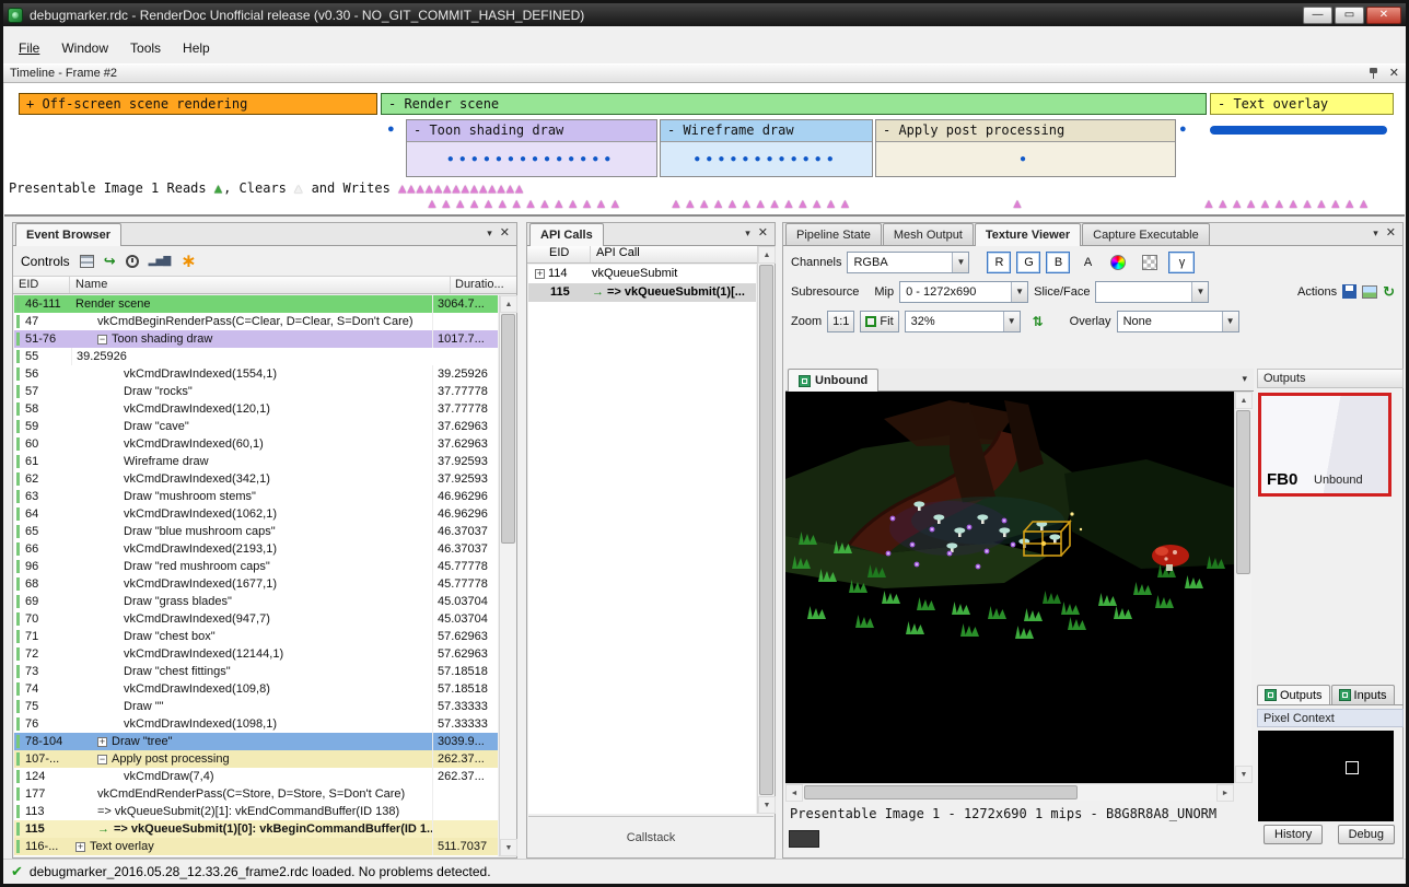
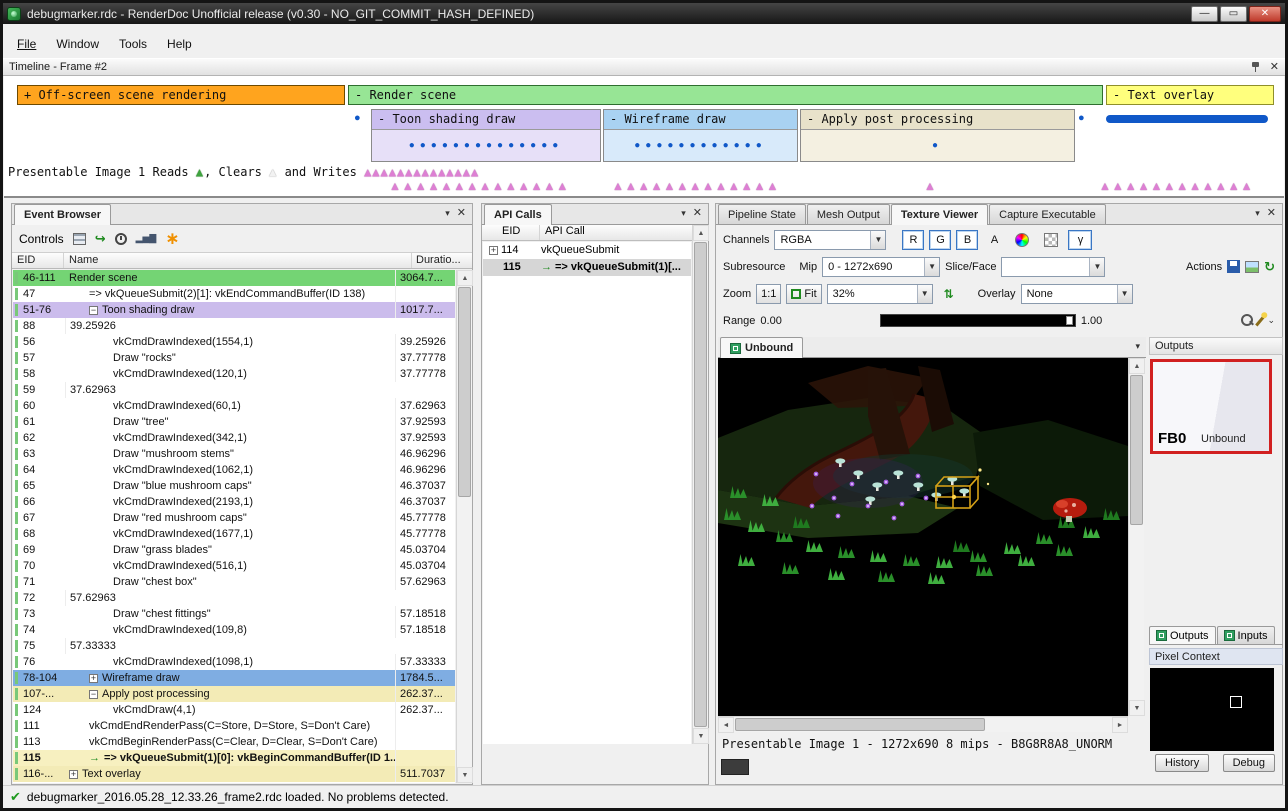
  debugmarker.rdc - RenderDoc Unofficial release (v0.30 - NO_GIT_COMMIT_HASH_DEFINED)
  —
  ▭
  ✕
  File
  Window
  Tools
  Help
  Timeline - Frame #2
  ✕
  + Off-screen scene rendering
  - Render scene
  - Text overlay
  ●
  ●
  - Toon shading draw
  ●●●●●●●●●●●●●●
  - Wireframe draw
  ●●●●●●●●●●●●
  - Apply post processing
  ●
  Presentable Image 1 Reads ▲, Clears ▲ and Writes ▲▲▲▲▲▲▲▲▲▲▲▲▲▲
  ▲▲▲▲▲▲▲▲▲▲▲▲▲▲
  ▲▲▲▲▲▲▲▲▲▲▲▲▲
  ▲
  ▲▲▲▲▲▲▲▲▲▲▲▲
  Event Browser
  ▾
  ✕
  Controls
  ↪
  ▂▅▇
  ∗
  EID
  Name
  Duratio...
  46-111
  Render scene
  3064.7...
  47
- vkCmdBeginRenderPass(C=Clear, D=Clear, S=Don't Care)
+ => vkQueueSubmit(2)[1]: vkEndCommandBuffer(ID 138)
  51-76
  −
  Toon shading draw
  1017.7...
- 55
+ 88
  39.25926
  56
  vkCmdDrawIndexed(1554,1)
  39.25926
  57
  Draw "rocks"
  37.77778
  58
  vkCmdDrawIndexed(120,1)
  37.77778
  59
- Draw "cave"
  37.62963
  60
  vkCmdDrawIndexed(60,1)
  37.62963
  61
- Wireframe draw
+ Draw "tree"
  37.92593
  62
  vkCmdDrawIndexed(342,1)
  37.92593
  63
  Draw "mushroom stems"
  46.96296
  64
  vkCmdDrawIndexed(1062,1)
  46.96296
  65
  Draw "blue mushroom caps"
  46.37037
  66
  vkCmdDrawIndexed(2193,1)
  46.37037
- 96
+ 67
  Draw "red mushroom caps"
  45.77778
  68
  vkCmdDrawIndexed(1677,1)
  45.77778
  69
  Draw "grass blades"
  45.03704
  70
- vkCmdDrawIndexed(947,7)
+ vkCmdDrawIndexed(516,1)
  45.03704
  71
  Draw "chest box"
  57.62963
  72
- vkCmdDrawIndexed(12144,1)
  57.62963
  73
  Draw "chest fittings"
  57.18518
  74
  vkCmdDrawIndexed(109,8)
  57.18518
  75
- Draw ""
  57.33333
  76
  vkCmdDrawIndexed(1098,1)
  57.33333
  78-104
  +
- Draw "tree"
+ Wireframe draw
- 3039.9...
+ 1784.5...
  107-...
  −
  Apply post processing
  262.37...
  124
- vkCmdDraw(7,4)
+ vkCmdDraw(4,1)
  262.37...
- 177
+ 111
  vkCmdEndRenderPass(C=Store, D=Store, S=Don't Care)
  113
- => vkQueueSubmit(2)[1]: vkEndCommandBuffer(ID 138)
+ vkCmdBeginRenderPass(C=Clear, D=Clear, S=Don't Care)
  115
  →
  => vkQueueSubmit(1)[0]: vkBeginCommandBuffer(ID 1..
  116-...
  +
  Text overlay
  511.7037
  API Calls
  ▾
  ✕
  EID
  API Call
  +
  114
  vkQueueSubmit
  115
  →
  => vkQueueSubmit(1)[...
- Callstack
  Pipeline State
  Mesh Output
  Texture Viewer
  Capture Executable
  ▾
  ✕
  Channels
  RGBA
  ▼
  R
  G
  B
  A
  γ
  Subresource
  Mip
  0 - 1272x690
  ▼
  Slice/Face
  ▼
  Actions
  ↻
  Zoom
  1:1
  Fit
  32%
  ▼
  ⇅
  Overlay
  None
  ▼
+ Range
+ 0.00
+ 1.00
+ ⌄
  Unbound
  ▾
- Presentable Image 1 - 1272x690 1 mips - B8G8R8A8_UNORM
+ Presentable Image 1 - 1272x690 8 mips - B8G8R8A8_UNORM
  Outputs
  FB0
  Unbound
  Outputs
  Inputs
  Pixel Context
  History
  Debug
  ✔
  debugmarker_2016.05.28_12.33.26_frame2.rdc loaded. No problems detected.
